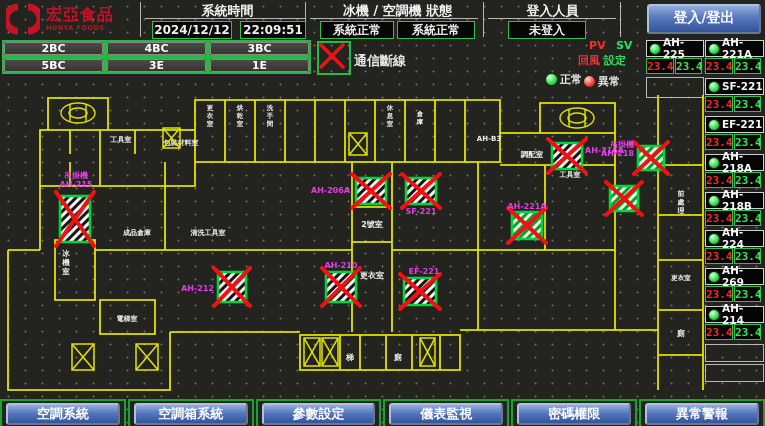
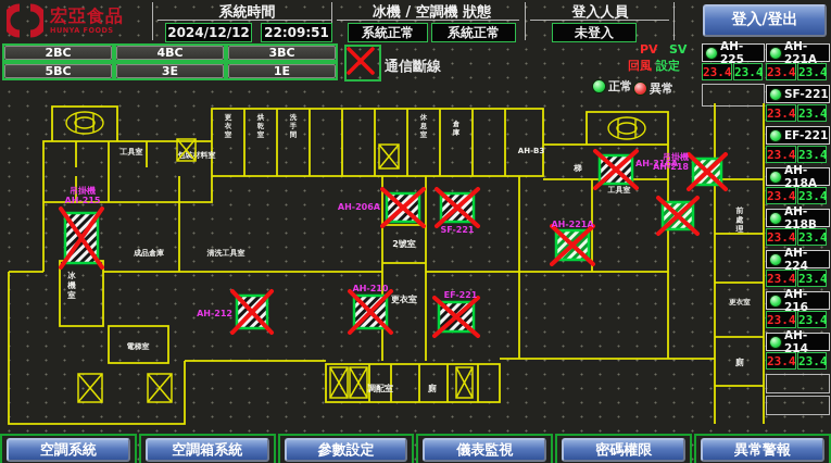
  宏亞食品
  HUNYA FOODS
  系統時間
  2024/12/12
  22:09:51
  冰機 / 空調機 狀態
  系統正常
  系統正常
  登入人員
  未登入
  登入/登出
  2BC
  4BC
  3BC
  5BC
  3E
  1E
  通信斷線
  正常
  異常
  PV
  SV
  回風
  設定
  AH-225
  23.4
  23.4
  AH-221A
  23.4
  23.4
  SF-221
  23.4
  23.4
  EF-221
  23.4
  23.4
  AH-218A
  23.4
  23.4
  AH-218B
  23.4
  23.4
  AH-224
  23.4
  23.4
- AH-269
+ AH-216
  23.4
  23.4
  AH-214
  23.4
  23.4
  工具室
  裝材料室
  更衣室
  烘乾室
  洗手間
  休息室
  倉庫
  AH-B3
- 調配室
+ 梯
  工具室
  2號室
  更衣室
  成品倉庫
  清洗工具室
  冰機室
  電梯室
- 梯
+ 調配室
  廁
  前處理
  更衣室
  廁
  吊掛機 AH-215
  AH-212
  AH-210
  AH-206A
  SF-221
  EF-221
  AH-221A
  AH-216A
  吊掛機 AH-218
  空調系統
  空調箱系統
  參數設定
  儀表監視
  密碼權限
  異常警報
